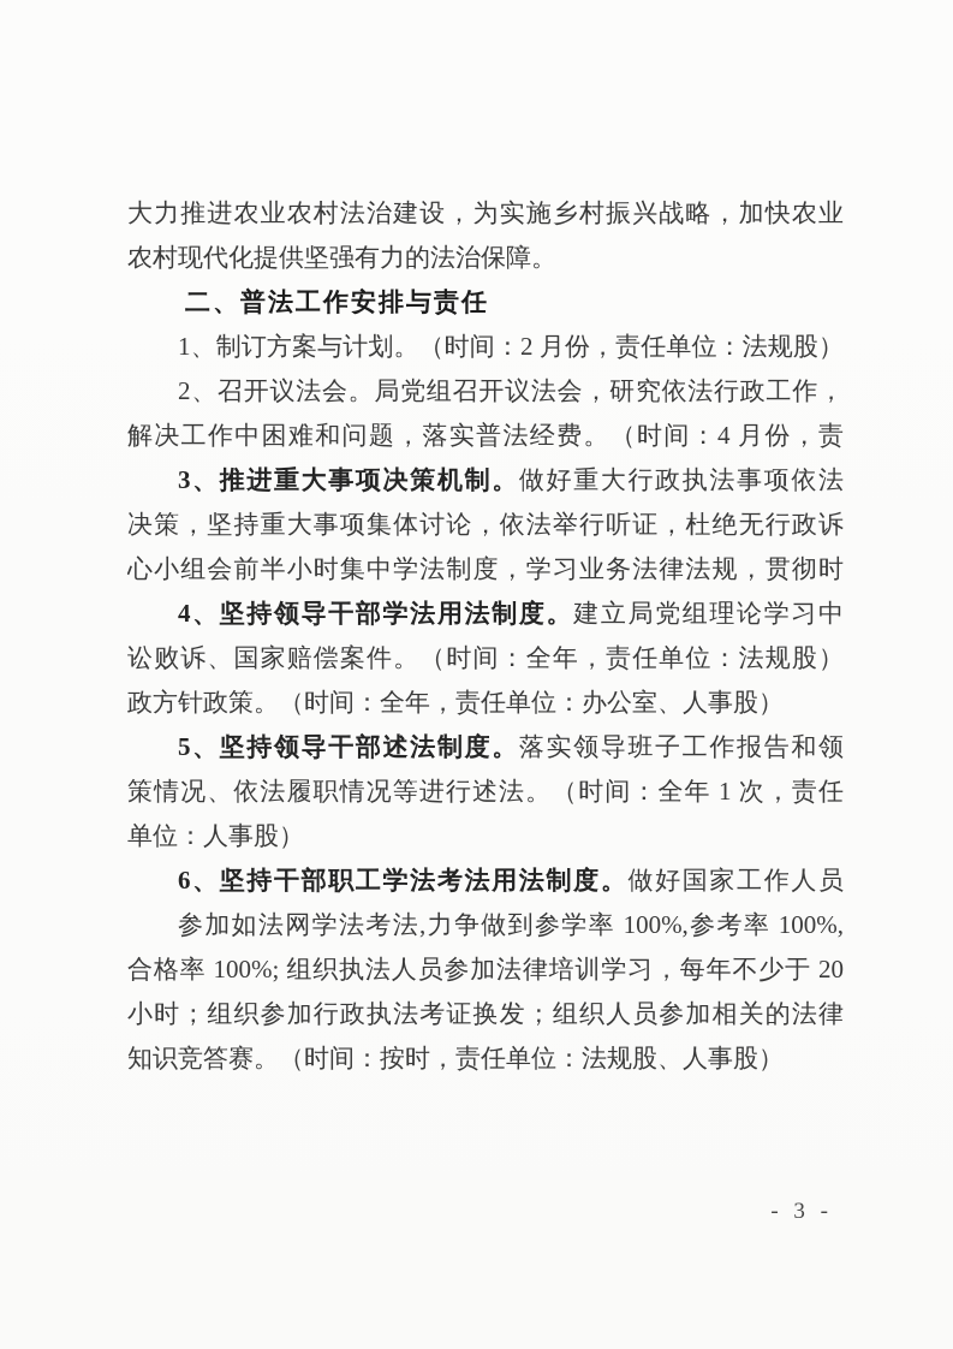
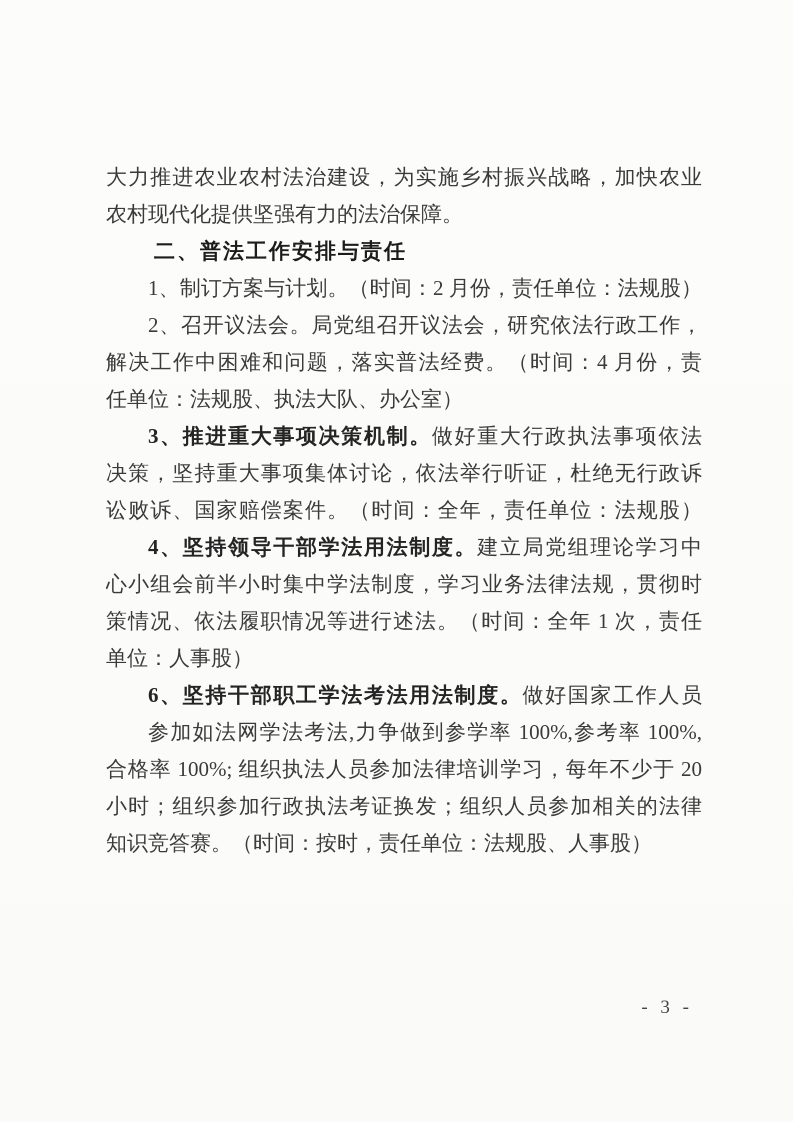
  大力推进农业农村法治建设，为实施乡村振兴战略，加快农业
  农村现代化提供坚强有力的法治保障。
  二、普法工作安排与责任
  1、制订方案与计划。（时间：2 月份，责任单位：法规股）
  2、召开议法会。局党组召开议法会，研究依法行政工作，
  解决工作中困难和问题，落实普法经费。（时间：4 月份，责
+ 任单位：法规股、执法大队、办公室）
  3、推进重大事项决策机制。做好重大行政执法事项依法
  决策，坚持重大事项集体讨论，依法举行听证，杜绝无行政诉
- 心小组会前半小时集中学法制度，学习业务法律法规，贯彻时
+ 讼败诉、国家赔偿案件。（时间：全年，责任单位：法规股）
  4、坚持领导干部学法用法制度。建立局党组理论学习中
- 讼败诉、国家赔偿案件。（时间：全年，责任单位：法规股）
+ 心小组会前半小时集中学法制度，学习业务法律法规，贯彻时
- 政方针政策。（时间：全年，责任单位：办公室、人事股）
- 5、坚持领导干部述法制度。落实领导班子工作报告和领
  策情况、依法履职情况等进行述法。（时间：全年 1 次，责任
  单位：人事股）
  6、坚持干部职工学法考法用法制度。做好国家工作人员
  参加如法网学法考法,力争做到参学率 100%,参考率 100%,
  合格率 100%; 组织执法人员参加法律培训学习，每年不少于 20
  小时；组织参加行政执法考证换发；组织人员参加相关的法律
  知识竞答赛。（时间：按时，责任单位：法规股、人事股）
  - 3 -
